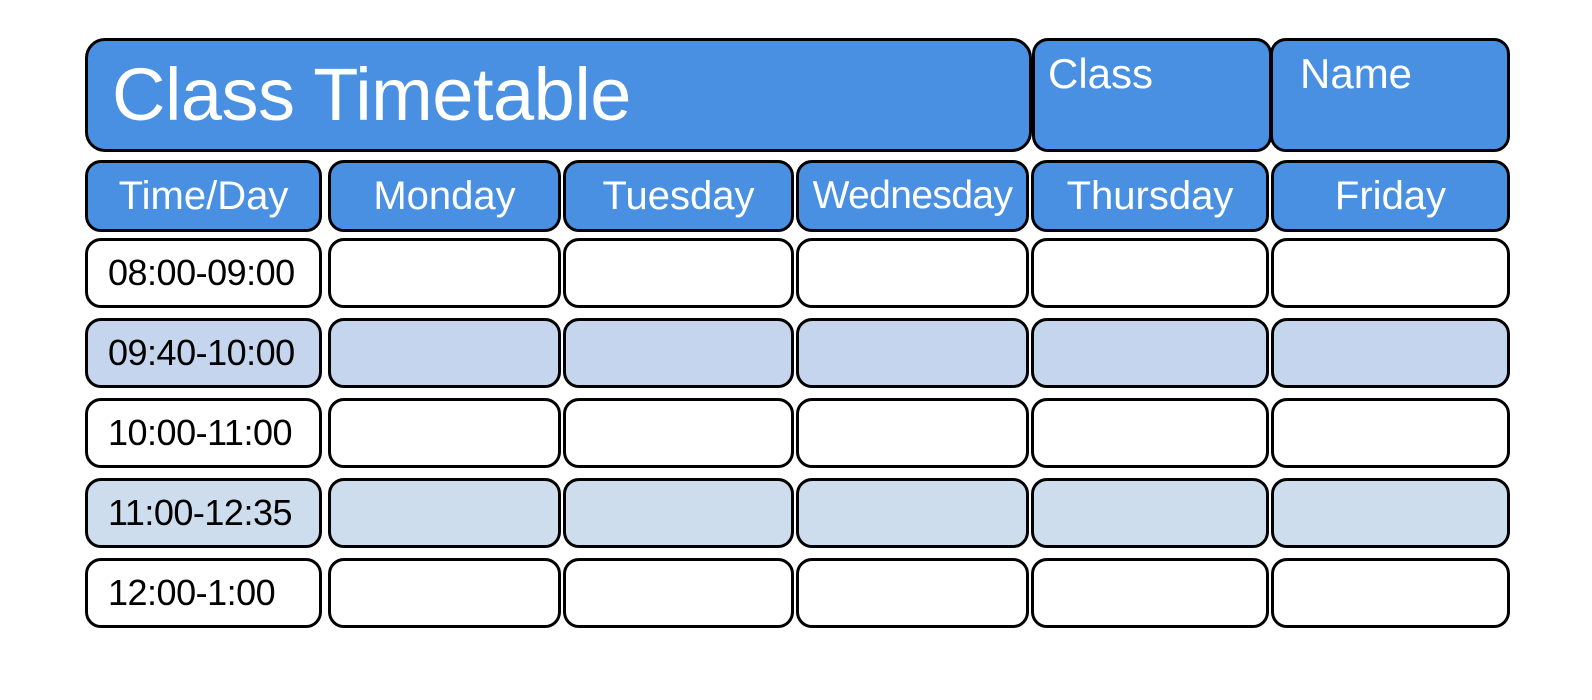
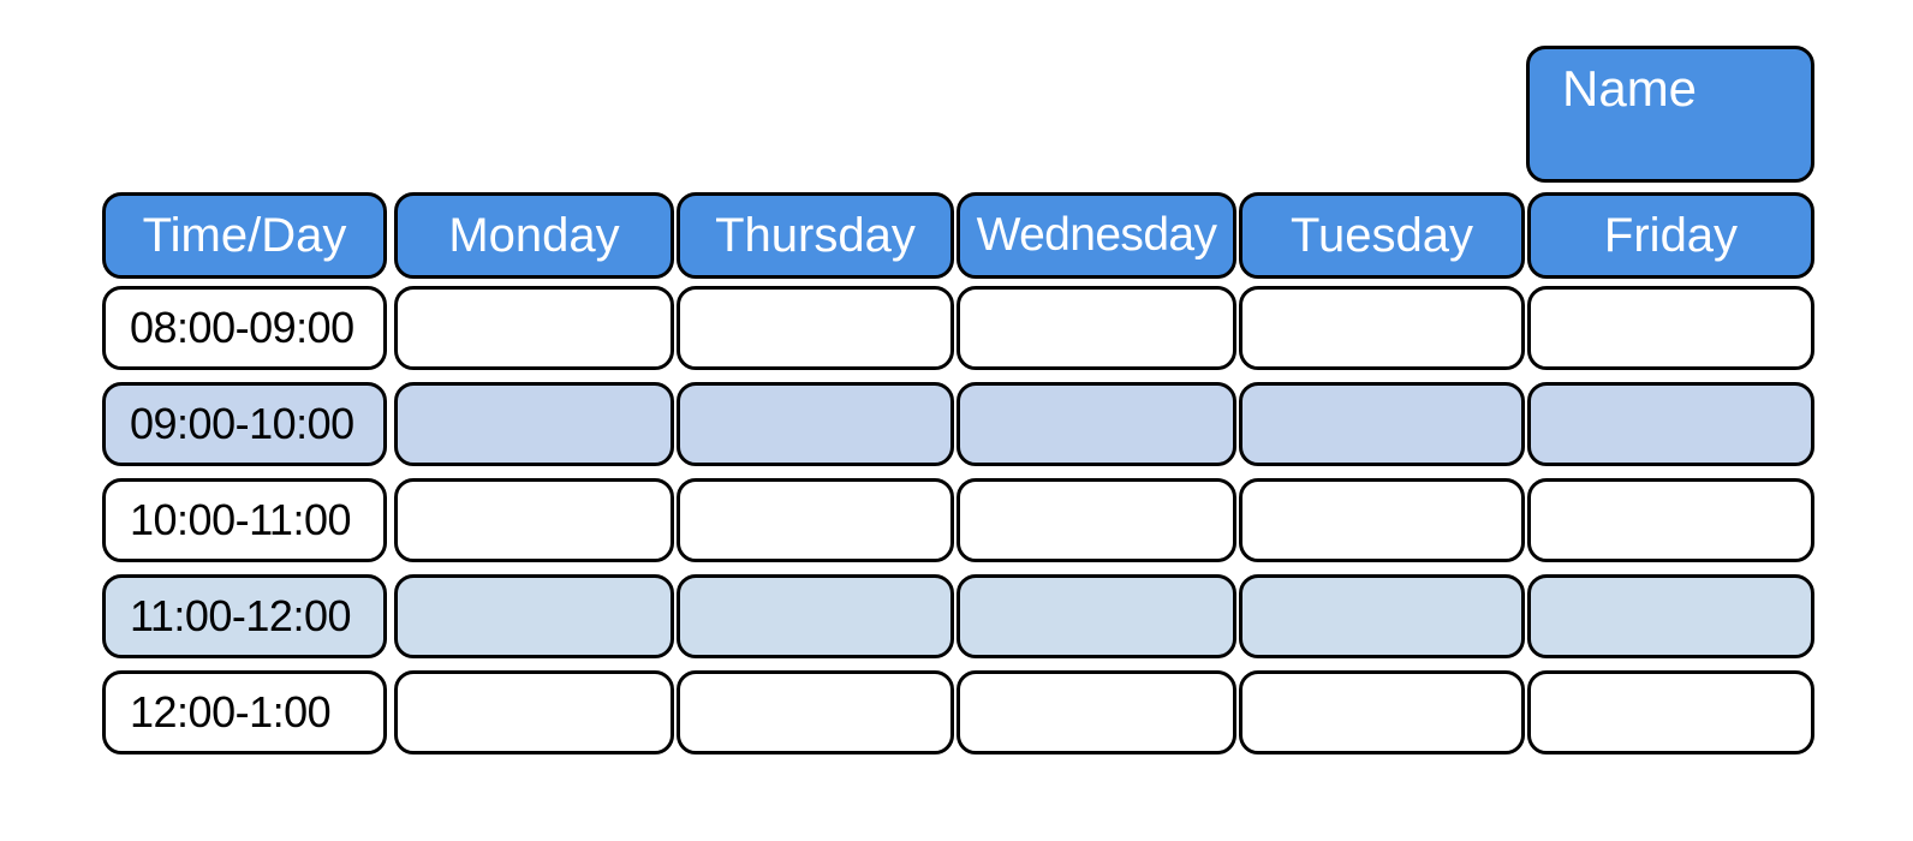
- Class Timetable
- Class
  Name
  Time/Day
  Monday
- Tuesday
+ Thursday
  Wednesday
- Thursday
+ Tuesday
  Friday
  08:00-09:00
- 09:40-10:00
+ 09:00-10:00
  10:00-11:00
- 11:00-12:35
+ 11:00-12:00
  12:00-1:00
